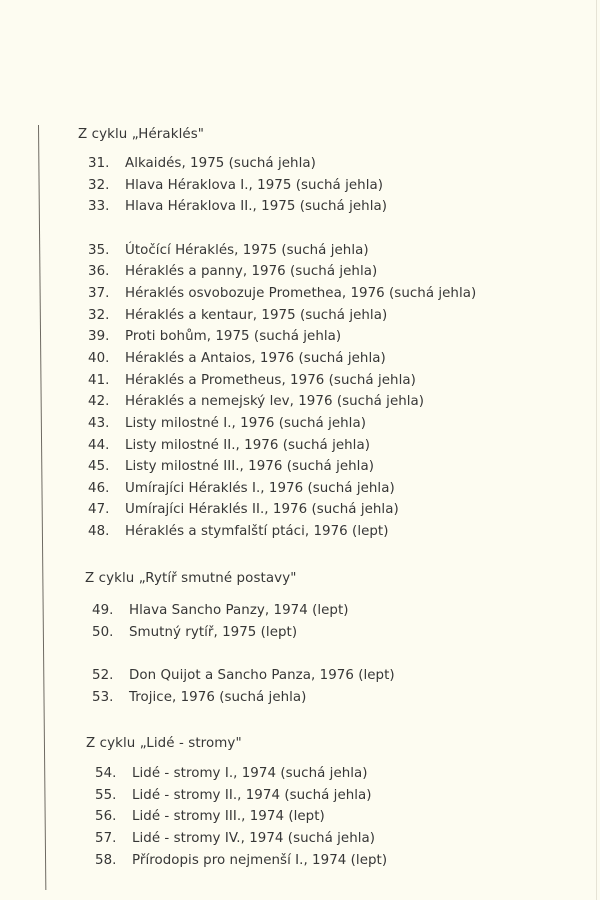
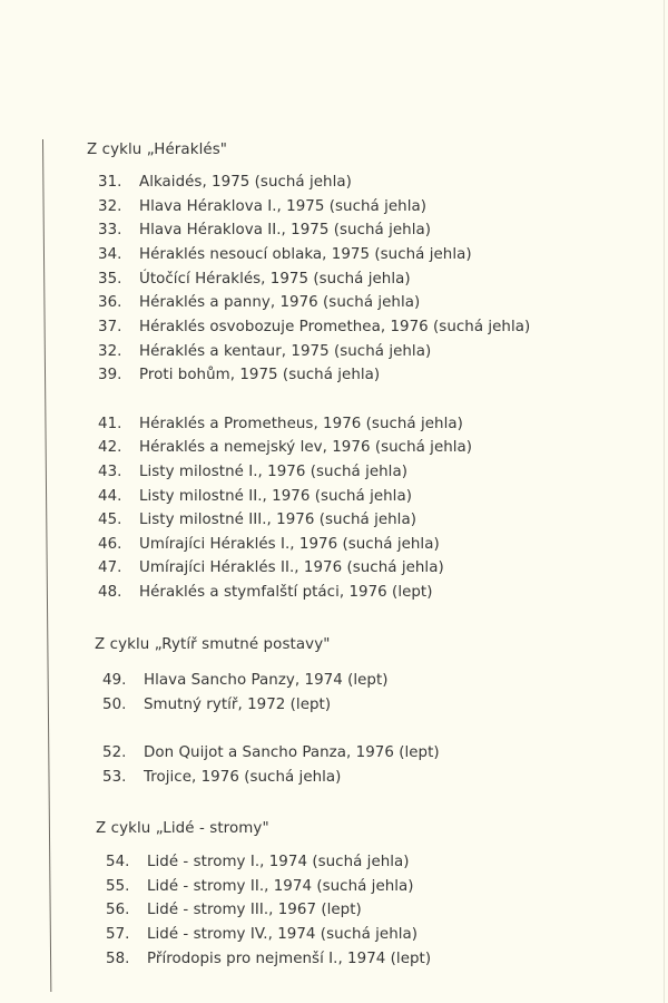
  Z cyklu „Héraklés"
  31. Alkaidés, 1975 (suchá jehla)
  32. Hlava Héraklova I., 1975 (suchá jehla)
  33. Hlava Héraklova II., 1975 (suchá jehla)
+ 34. Héraklés nesoucí oblaka, 1975 (suchá jehla)
  35. Útočící Héraklés, 1975 (suchá jehla)
  36. Héraklés a panny, 1976 (suchá jehla)
  37. Héraklés osvobozuje Promethea, 1976 (suchá jehla)
  32. Héraklés a kentaur, 1975 (suchá jehla)
  39. Proti bohům, 1975 (suchá jehla)
- 40. Héraklés a Antaios, 1976 (suchá jehla)
  41. Héraklés a Prometheus, 1976 (suchá jehla)
  42. Héraklés a nemejský lev, 1976 (suchá jehla)
  43. Listy milostné I., 1976 (suchá jehla)
  44. Listy milostné II., 1976 (suchá jehla)
  45. Listy milostné III., 1976 (suchá jehla)
  46. Umírajíci Héraklés I., 1976 (suchá jehla)
  47. Umírajíci Héraklés II., 1976 (suchá jehla)
  48. Héraklés a stymfalští ptáci, 1976 (lept)
  Z cyklu „Rytíř smutné postavy"
  49. Hlava Sancho Panzy, 1974 (lept)
- 50. Smutný rytíř, 1975 (lept)
+ 50. Smutný rytíř, 1972 (lept)
  52. Don Quijot a Sancho Panza, 1976 (lept)
  53. Trojice, 1976 (suchá jehla)
  Z cyklu „Lidé - stromy"
  54. Lidé - stromy I., 1974 (suchá jehla)
  55. Lidé - stromy II., 1974 (suchá jehla)
- 56. Lidé - stromy III., 1974 (lept)
+ 56. Lidé - stromy III., 1967 (lept)
  57. Lidé - stromy IV., 1974 (suchá jehla)
  58. Přírodopis pro nejmenší I., 1974 (lept)
